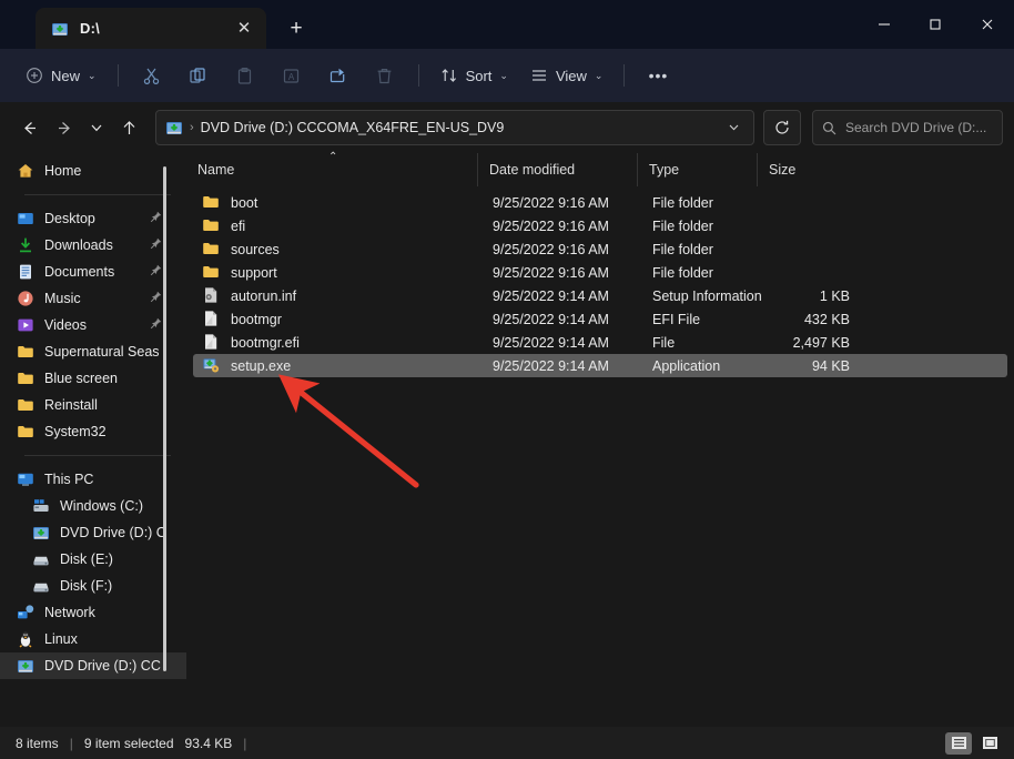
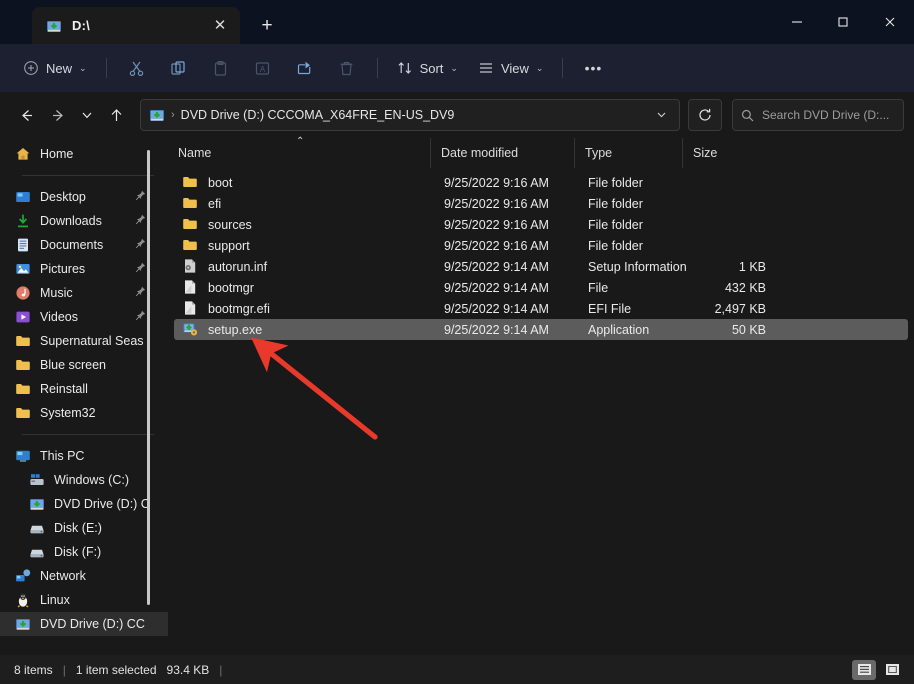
  D:\
  ✕
  +
  New
  ⌄
  A
  Sort
  ⌄
  View
  ⌄
  •••
  ›
  DVD Drive (D:) CCCOMA_X64FRE_EN-US_DV9
  Search DVD Drive (D:...
  Home
  Desktop
  Downloads
  Documents
+ Pictures
  Music
  Videos
  Supernatural Seas
  Blue screen
  Reinstall
  System32
  This PC
  Windows (C:)
  DVD Drive (D:) C
  Disk (E:)
  Disk (F:)
  Network
  Linux
  DVD Drive (D:) CC
  Name
  ⌃
  Date modified
  Type
  Size
  boot
  9/25/2022 9:16 AM
  File folder
  efi
  9/25/2022 9:16 AM
  File folder
  sources
  9/25/2022 9:16 AM
  File folder
  support
  9/25/2022 9:16 AM
  File folder
  autorun.inf
  9/25/2022 9:14 AM
  Setup Information
  1 KB
  bootmgr
  9/25/2022 9:14 AM
- EFI File
+ File
  432 KB
  bootmgr.efi
  9/25/2022 9:14 AM
- File
+ EFI File
  2,497 KB
  setup.exe
  9/25/2022 9:14 AM
  Application
- 94 KB
+ 50 KB
  8 items
  |
- 9 item selected
+ 1 item selected
  93.4 KB
  |
